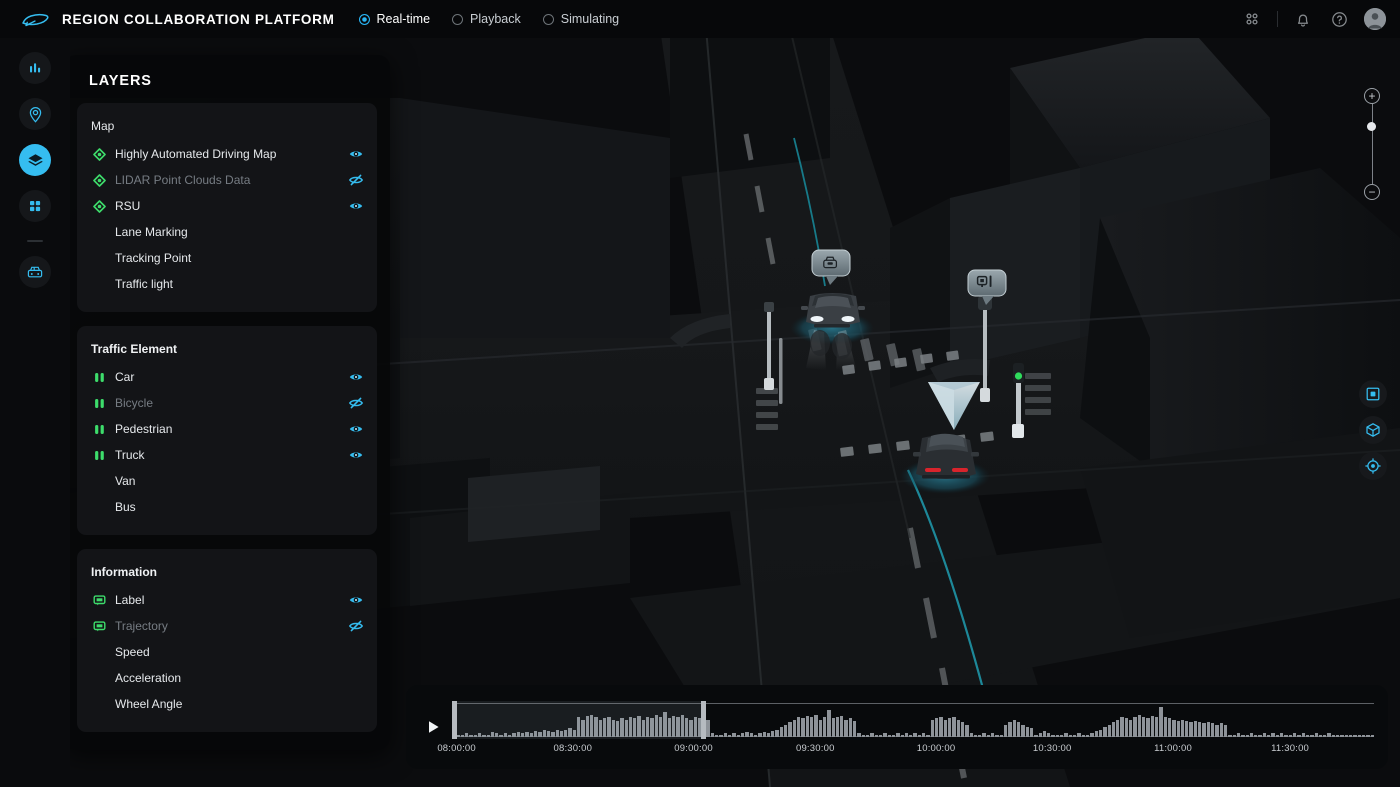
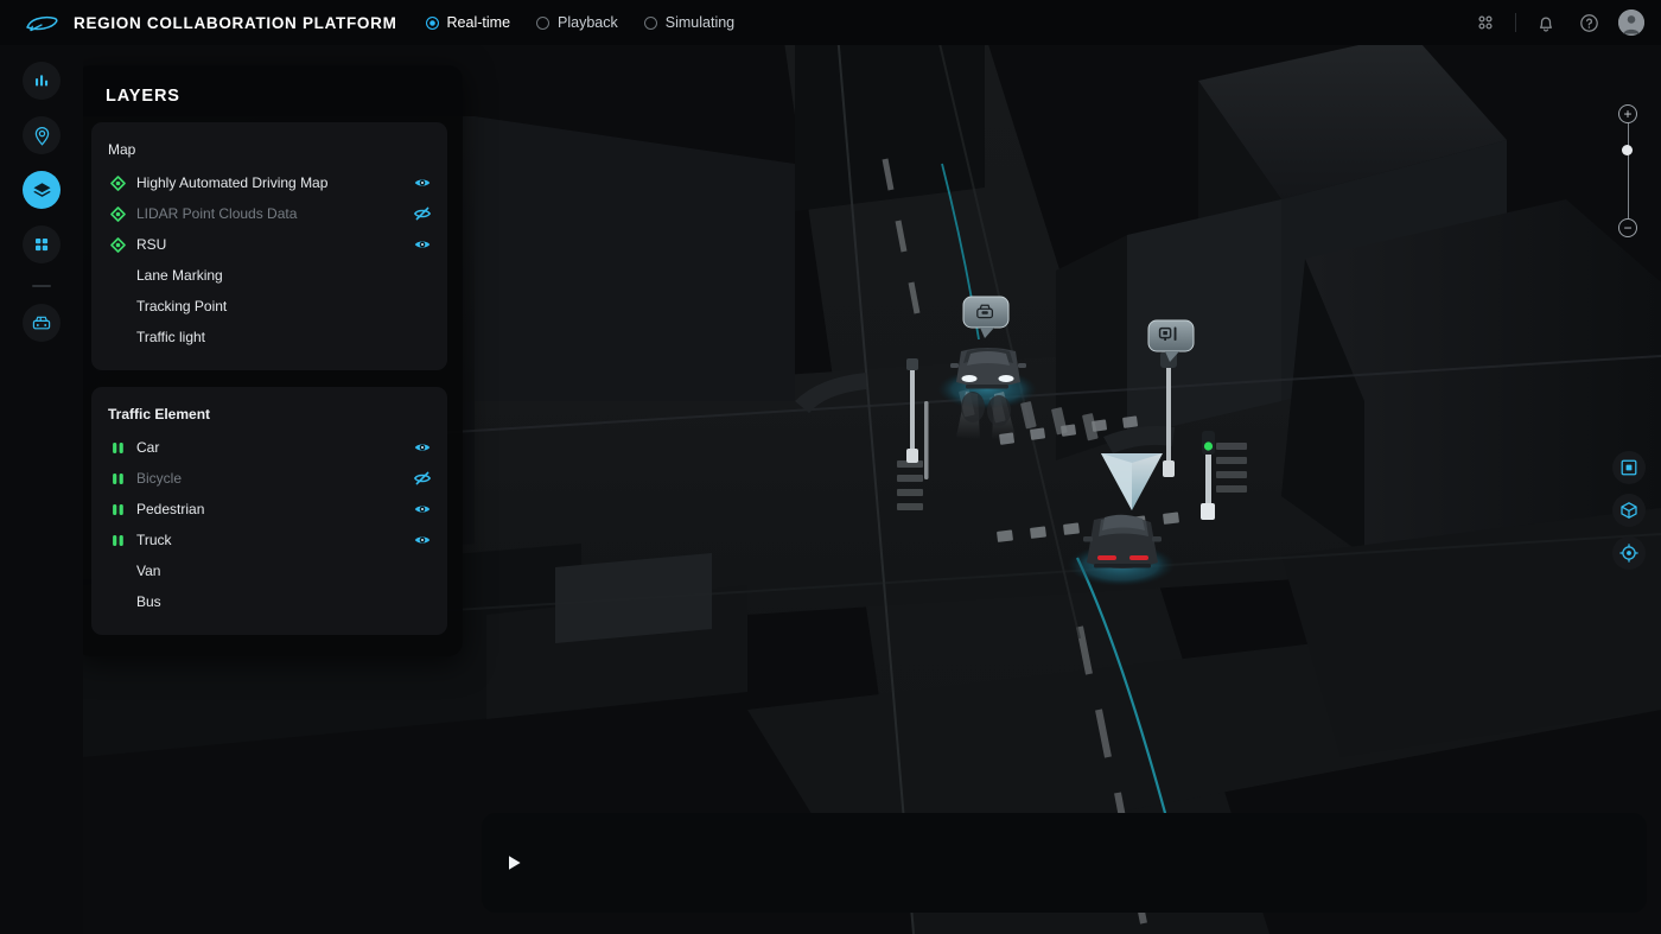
  REGION COLLABORATION PLATFORM
  Real-time
  Playback
  Simulating
  +
  −
  LAYERS
  Map
  Highly Automated Driving Map
  LIDAR Point Clouds Data
  RSU
  Lane Marking
  Tracking Point
  Traffic light
  Traffic Element
  Car
  Bicycle
  Pedestrian
  Truck
  Van
  Bus
- Information
- Label
- Trajectory
- Speed
- Acceleration
- Wheel Angle
- 08:00:00
- 08:30:00
- 09:00:00
- 09:30:00
- 10:00:00
- 10:30:00
- 11:00:00
- 11:30:00
